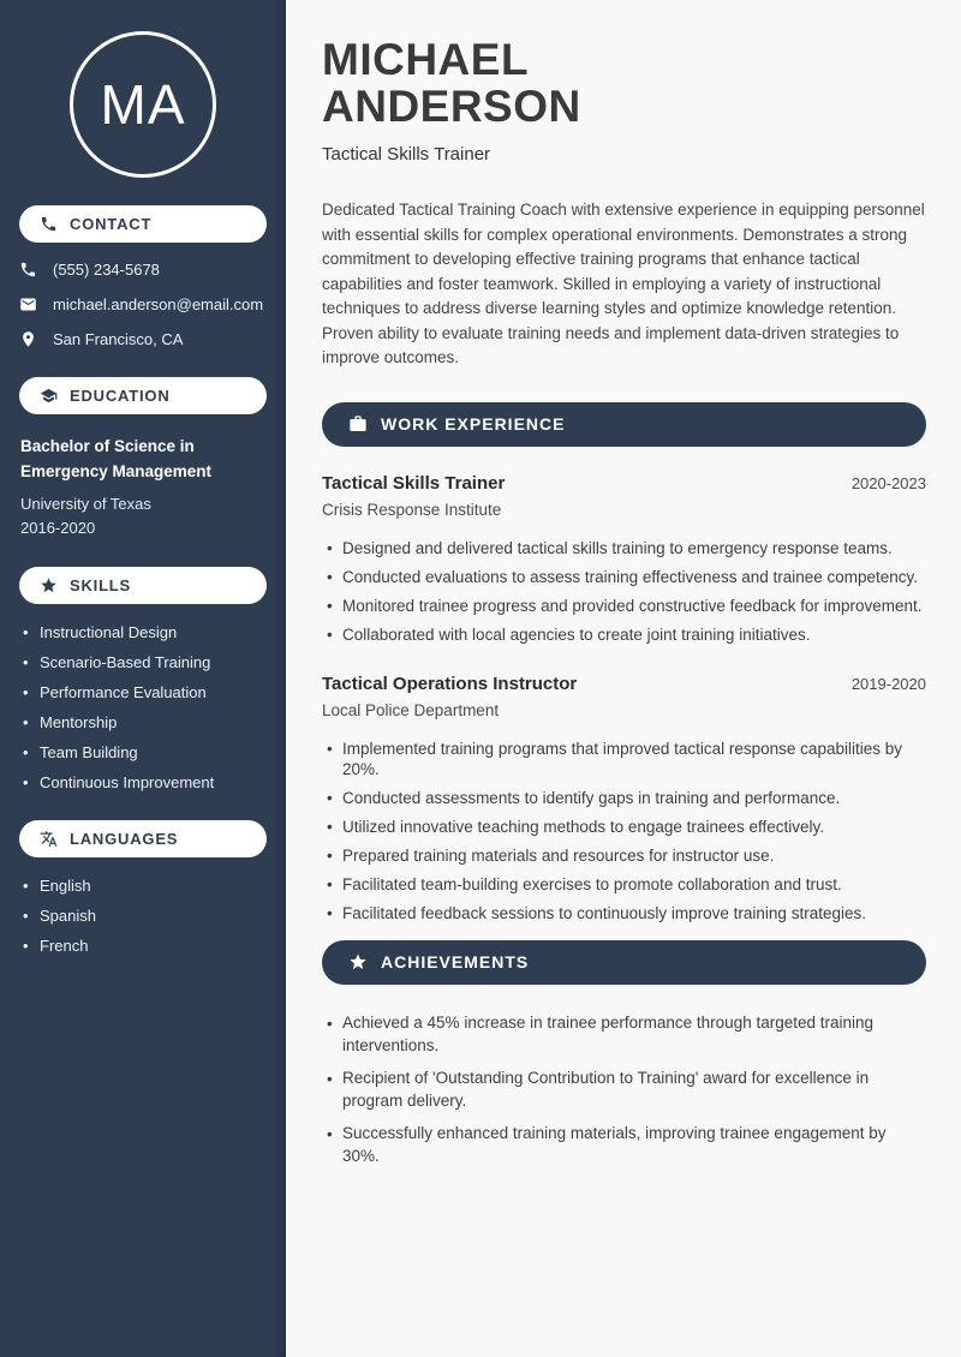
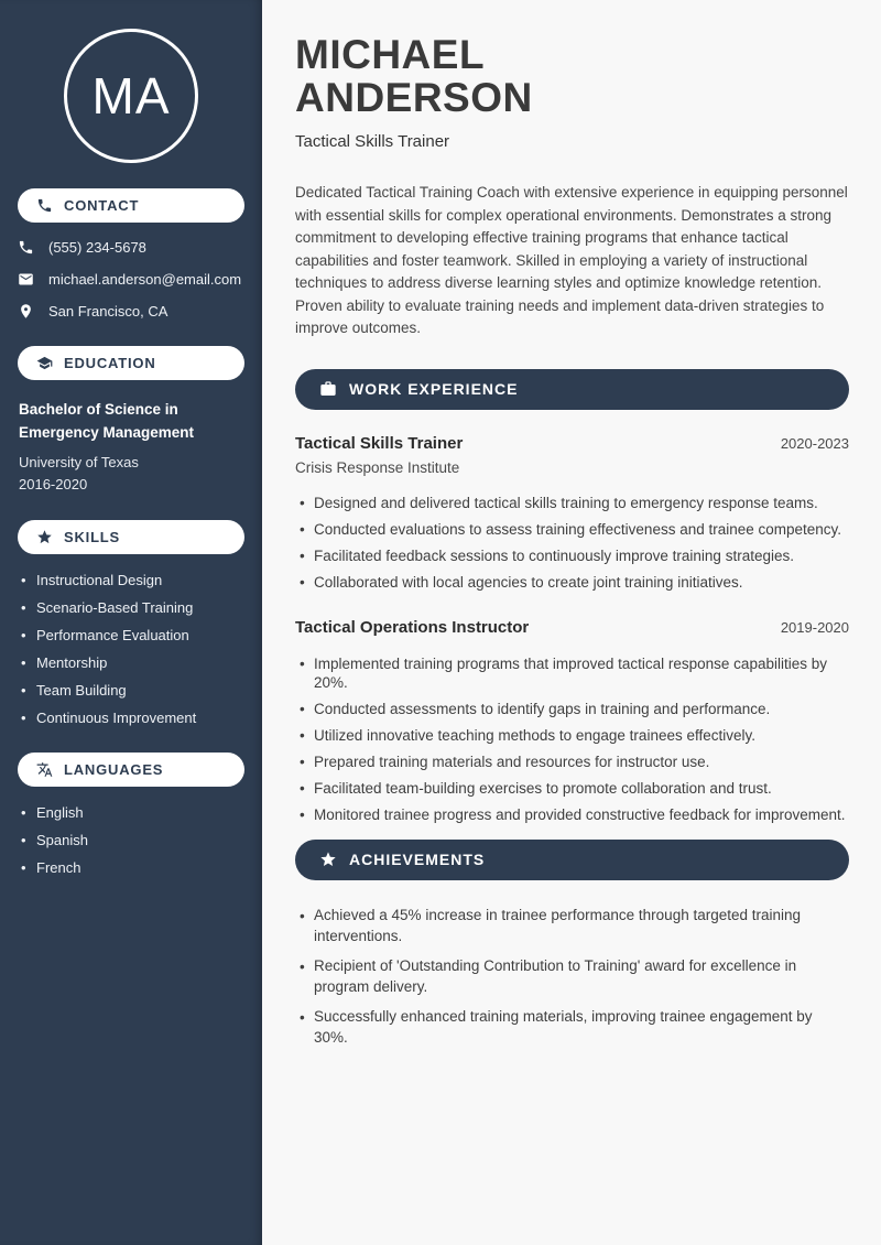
  MA
  CONTACT
  (555) 234-5678
  michael.anderson@email.com
  San Francisco, CA
  EDUCATION
  Bachelor of Science in Emergency Management
  University of Texas
  2016-2020
  SKILLS
  Instructional Design
  Scenario-Based Training
  Performance Evaluation
  Mentorship
  Team Building
  Continuous Improvement
  LANGUAGES
  English
  Spanish
  French
  MICHAEL
  ANDERSON
  Tactical Skills Trainer
  Dedicated Tactical Training Coach with extensive experience in equipping personnel with essential skills for complex operational environments. Demonstrates a strong commitment to developing effective training programs that enhance tactical capabilities and foster teamwork. Skilled in employing a variety of instructional techniques to address diverse learning styles and optimize knowledge retention. Proven ability to evaluate training needs and implement data-driven strategies to improve outcomes.
  WORK EXPERIENCE
  Tactical Skills Trainer
  2020-2023
  Crisis Response Institute
  Designed and delivered tactical skills training to emergency response teams.
  Conducted evaluations to assess training effectiveness and trainee competency.
- Monitored trainee progress and provided constructive feedback for improvement.
+ Facilitated feedback sessions to continuously improve training strategies.
  Collaborated with local agencies to create joint training initiatives.
  Tactical Operations Instructor
  2019-2020
- Local Police Department
  Implemented training programs that improved tactical response capabilities by 20%.
  Conducted assessments to identify gaps in training and performance.
  Utilized innovative teaching methods to engage trainees effectively.
  Prepared training materials and resources for instructor use.
  Facilitated team-building exercises to promote collaboration and trust.
- Facilitated feedback sessions to continuously improve training strategies.
+ Monitored trainee progress and provided constructive feedback for improvement.
  ACHIEVEMENTS
  Achieved a 45% increase in trainee performance through targeted training interventions.
  Recipient of 'Outstanding Contribution to Training' award for excellence in program delivery.
  Successfully enhanced training materials, improving trainee engagement by 30%.
